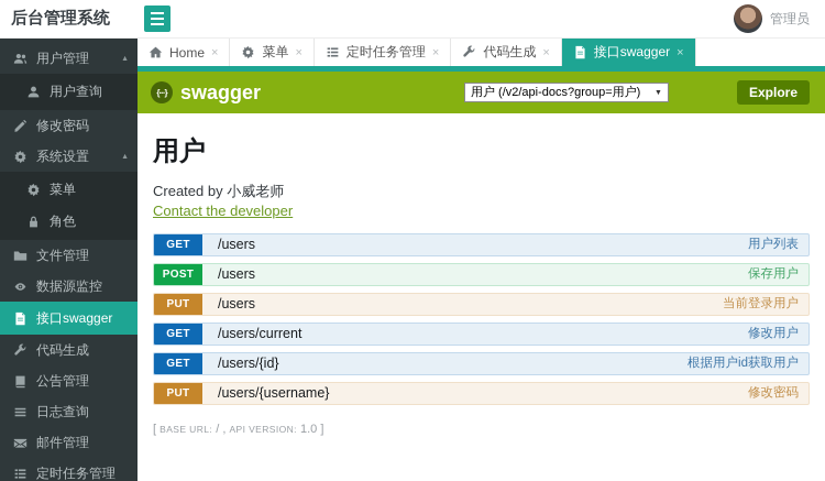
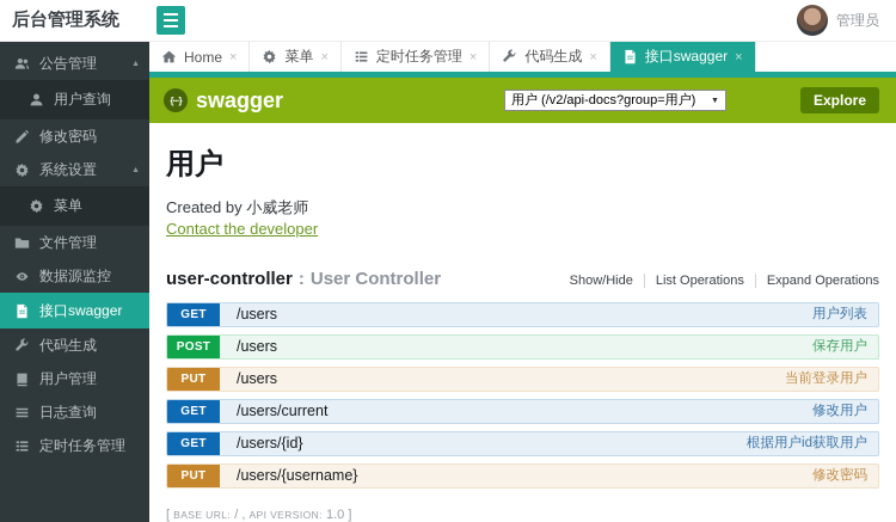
  后台管理系统
  管理员
- 用户管理
+ 公告管理
  用户查询
  修改密码
  系统设置
  菜单
- 角色
  文件管理
  数据源监控
  接口swagger
  代码生成
- 公告管理
+ 用户管理
  日志查询
- 邮件管理
  定时任务管理
  Home
  ×
  菜单
  ×
  定时任务管理
  ×
  代码生成
  ×
  接口swagger
  ×
  {···}
  swagger
  用户 (/v2/api-docs?group=用户)
  Explore
  用户
  Created by 小威老师
  Contact the developer
+ user-controller
+ :
+ User Controller
+ Show/Hide
+ List Operations
+ Expand Operations
  GET
  /users
  用户列表
  POST
  /users
  保存用户
  PUT
  /users
  当前登录用户
  GET
  /users/current
  修改用户
  GET
  /users/{id}
  根据用户id获取用户
  PUT
  /users/{username}
  修改密码
  [ BASE URL: / , API VERSION: 1.0 ]
